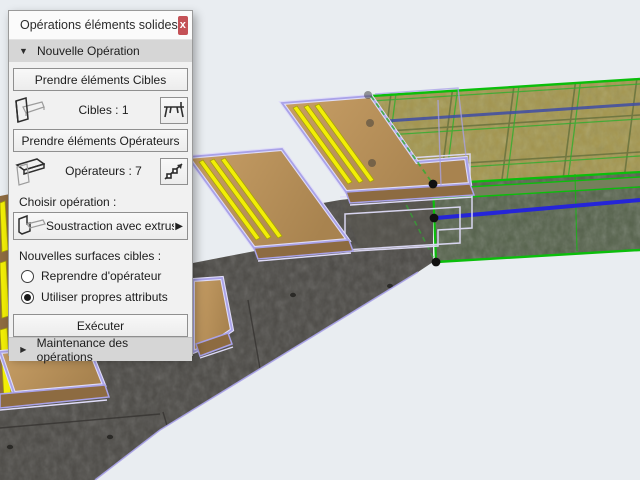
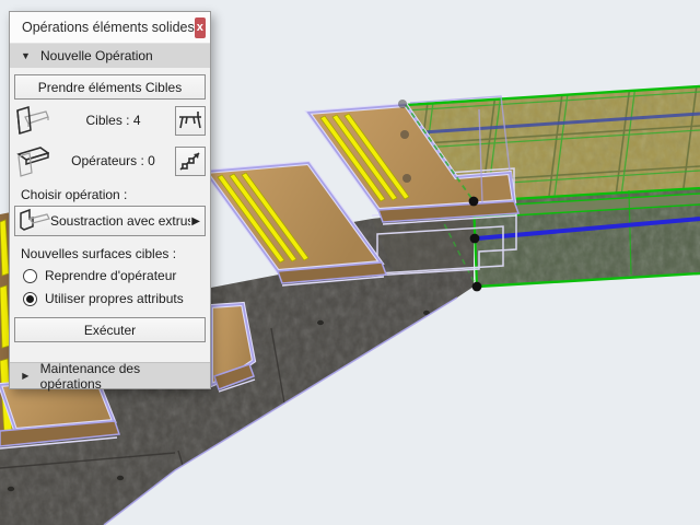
  Opérations éléments solides
  x
  ▼
  Nouvelle Opération
  Prendre éléments Cibles
- Cibles : 1
+ Cibles : 4
- Prendre éléments Opérateurs
- Opérateurs : 7
+ Opérateurs : 0
  Choisir opération :
  Soustraction avec extru
  ▶
  Nouvelles surfaces cibles :
  Reprendre d'opérateur
  Utiliser propres attributs
  Exécuter
  ▶
  Maintenance des opérations
